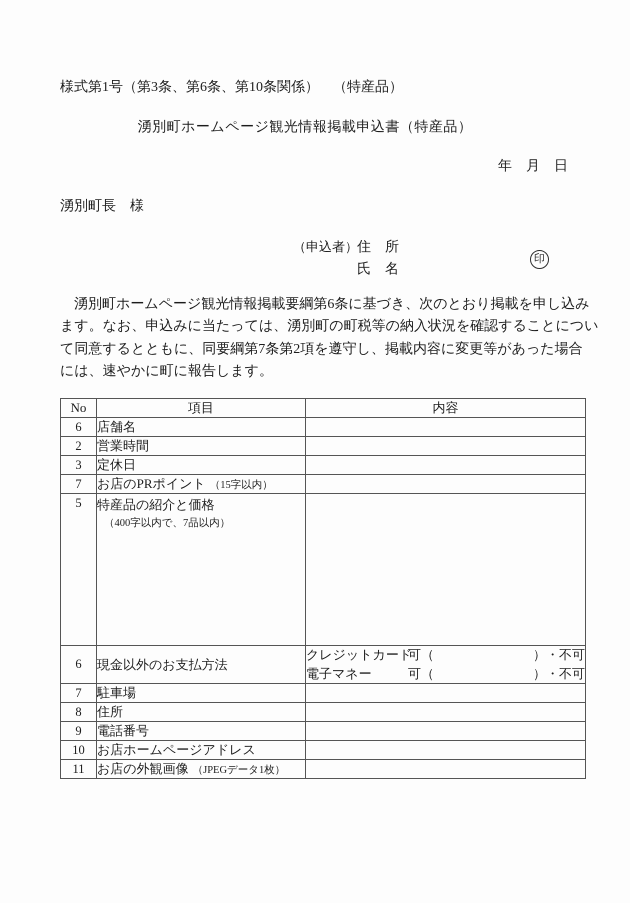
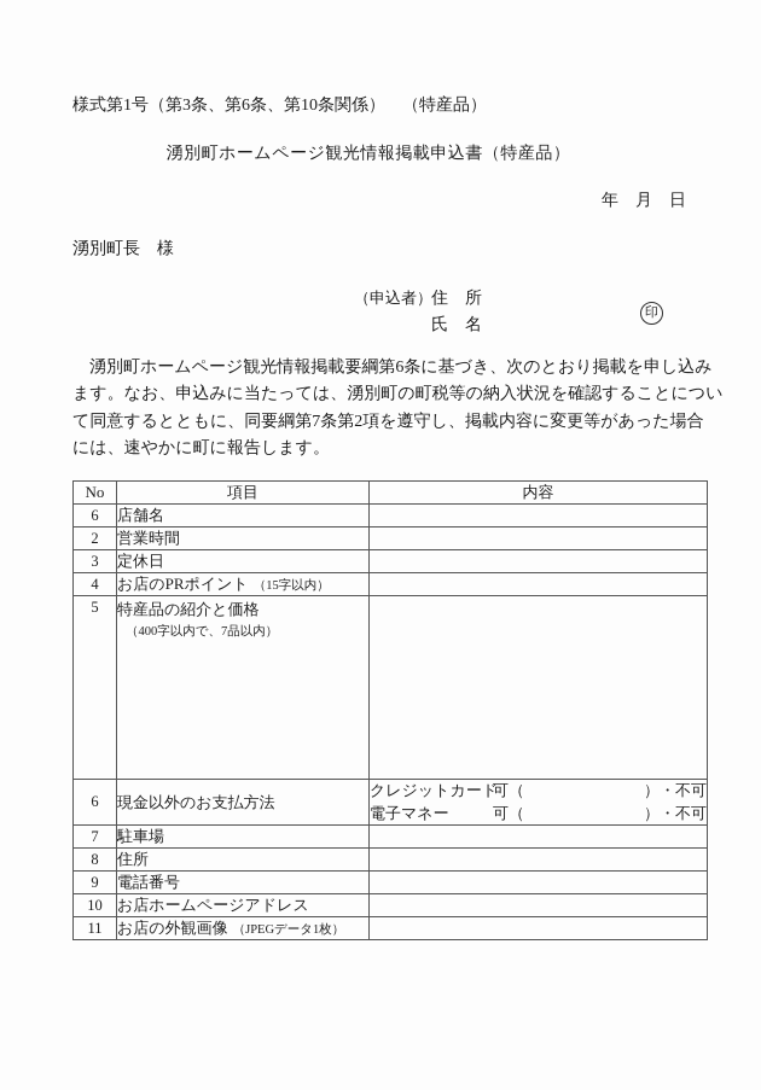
  様式第1号（第3条、第6条、第10条関係） （特産品）
  湧別町ホームページ観光情報掲載申込書（特産品）
  年 月 日
  湧別町長 様
  （申込者）住 所
  氏 名
  印
  湧別町ホームページ観光情報掲載要綱第6条に基づき、次のとおり掲載を申し込み
  ます。なお、申込みに当たっては、湧別町の町税等の納入状況を確認することについ
  て同意するとともに、同要綱第7条第2項を遵守し、掲載内容に変更等があった場合
  には、速やかに町に報告します。
  No	項目	内容
  6	店舗名
  2	営業時間
  3	定休日
- 7	お店のPRポイント （15字以内）
+ 4	お店のPRポイント （15字以内）
  5	特産品の紹介と価格 （400字以内で、7品以内）
  6	現金以外のお支払方法	クレジットカード 可（ ）・不可 電子マネー 可（ ）・不可
  7	駐車場
  8	住所
  9	電話番号
  10	お店ホームページアドレス
  11	お店の外観画像 （JPEGデータ1枚）
